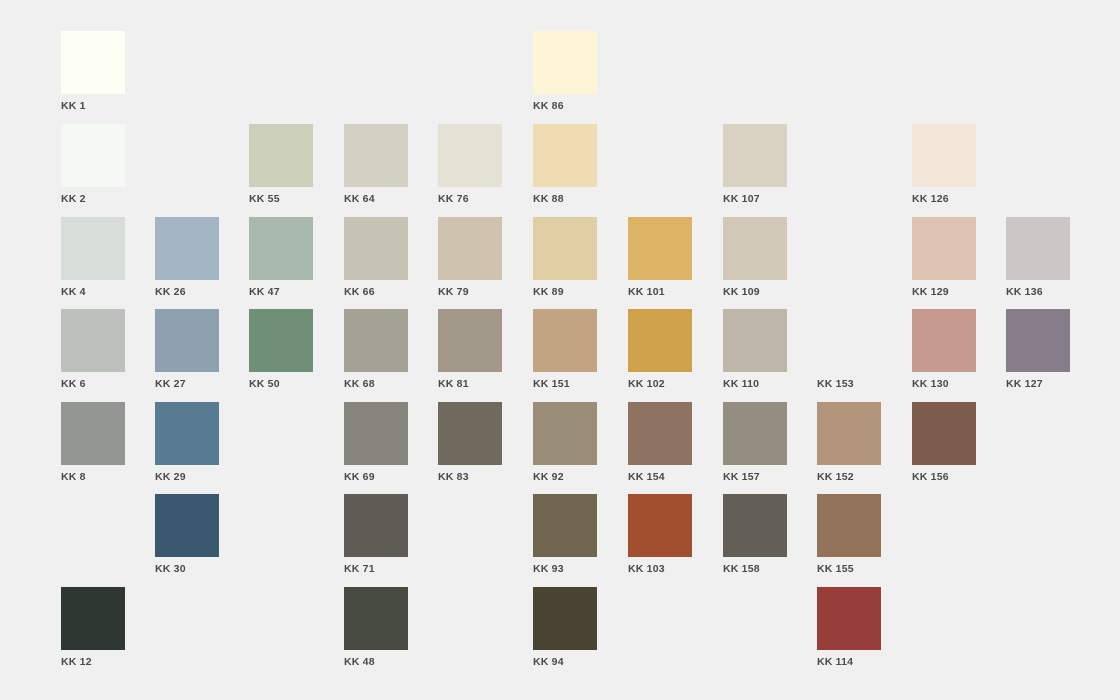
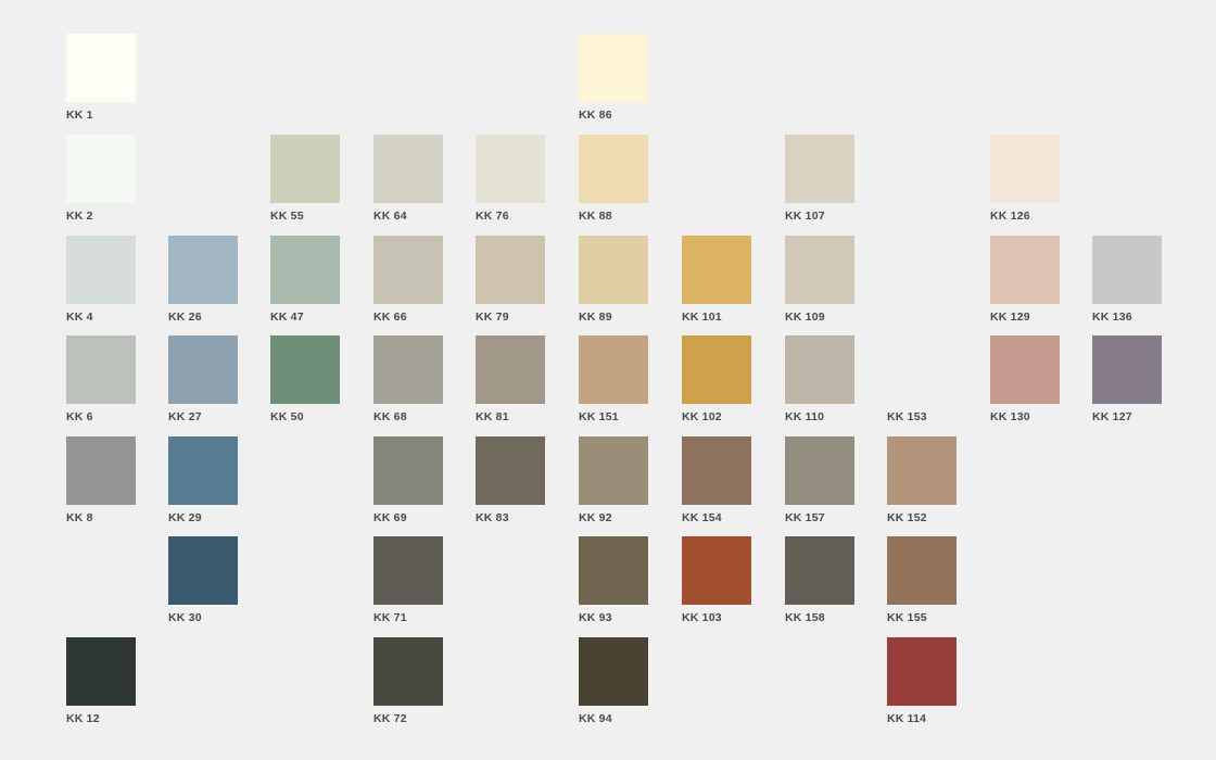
  KK 1
  KK 86
  KK 2
  KK 55
  KK 64
  KK 76
  KK 88
  KK 107
  KK 126
  KK 4
  KK 26
  KK 47
  KK 66
  KK 79
  KK 89
  KK 101
  KK 109
  KK 129
  KK 136
  KK 6
  KK 27
  KK 50
  KK 68
  KK 81
  KK 151
  KK 102
  KK 110
  KK 153
  KK 130
  KK 127
  KK 8
  KK 29
  KK 69
  KK 83
  KK 92
  KK 154
  KK 157
  KK 152
- KK 156
  KK 30
  KK 71
  KK 93
  KK 103
  KK 158
  KK 155
  KK 12
- KK 48
+ KK 72
  KK 94
  KK 114
